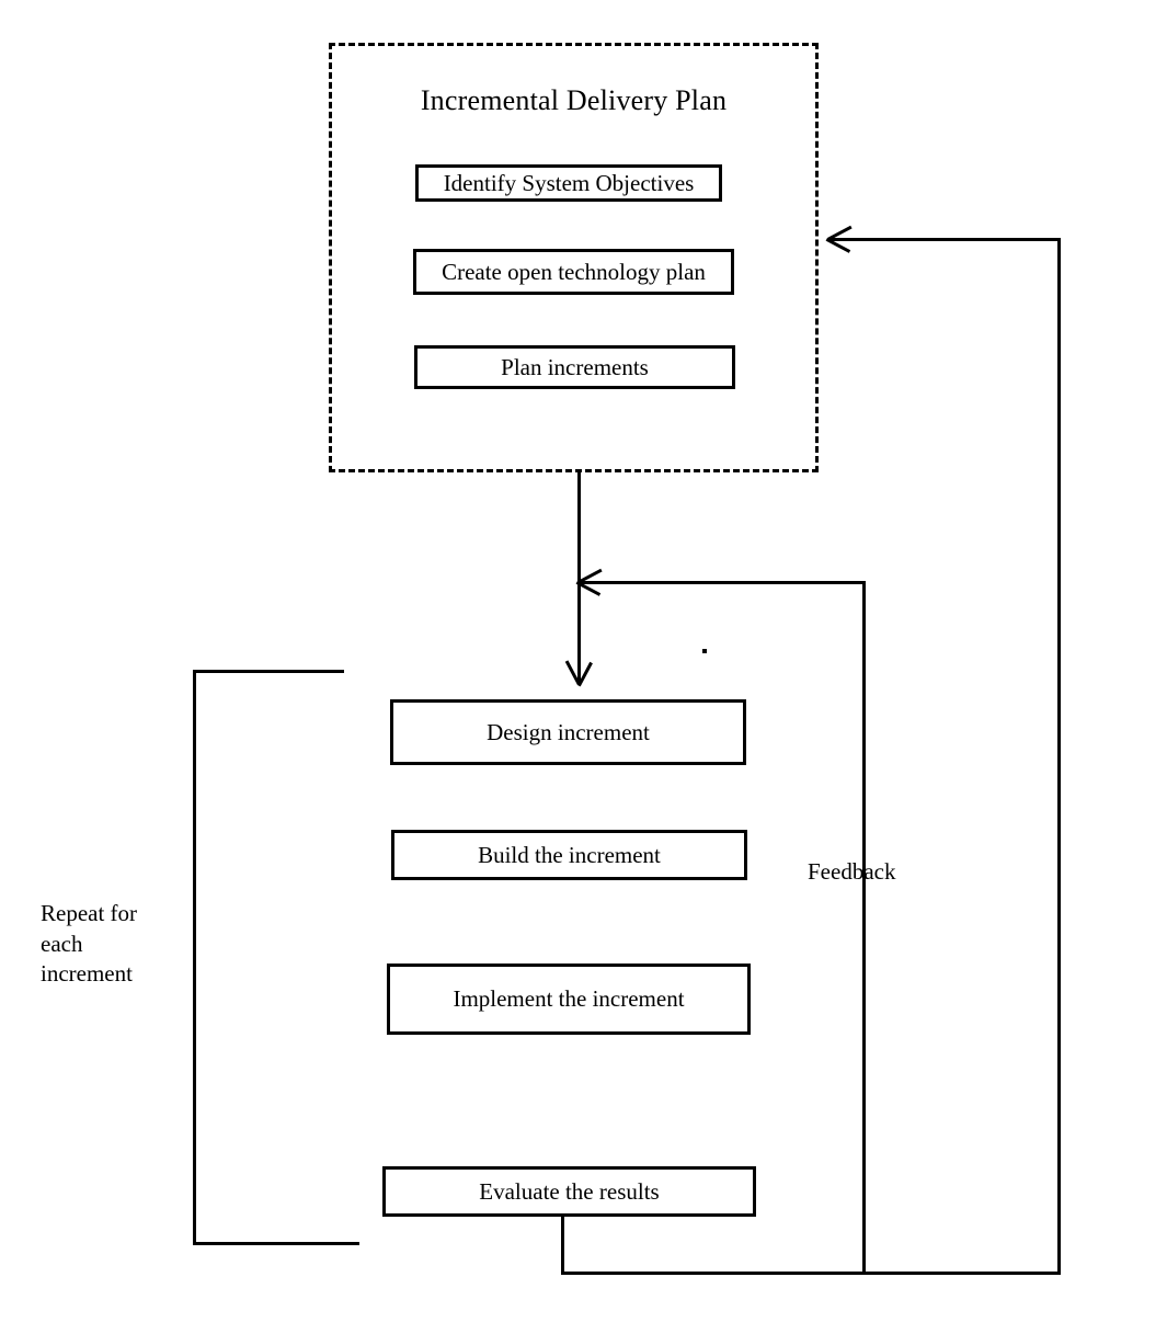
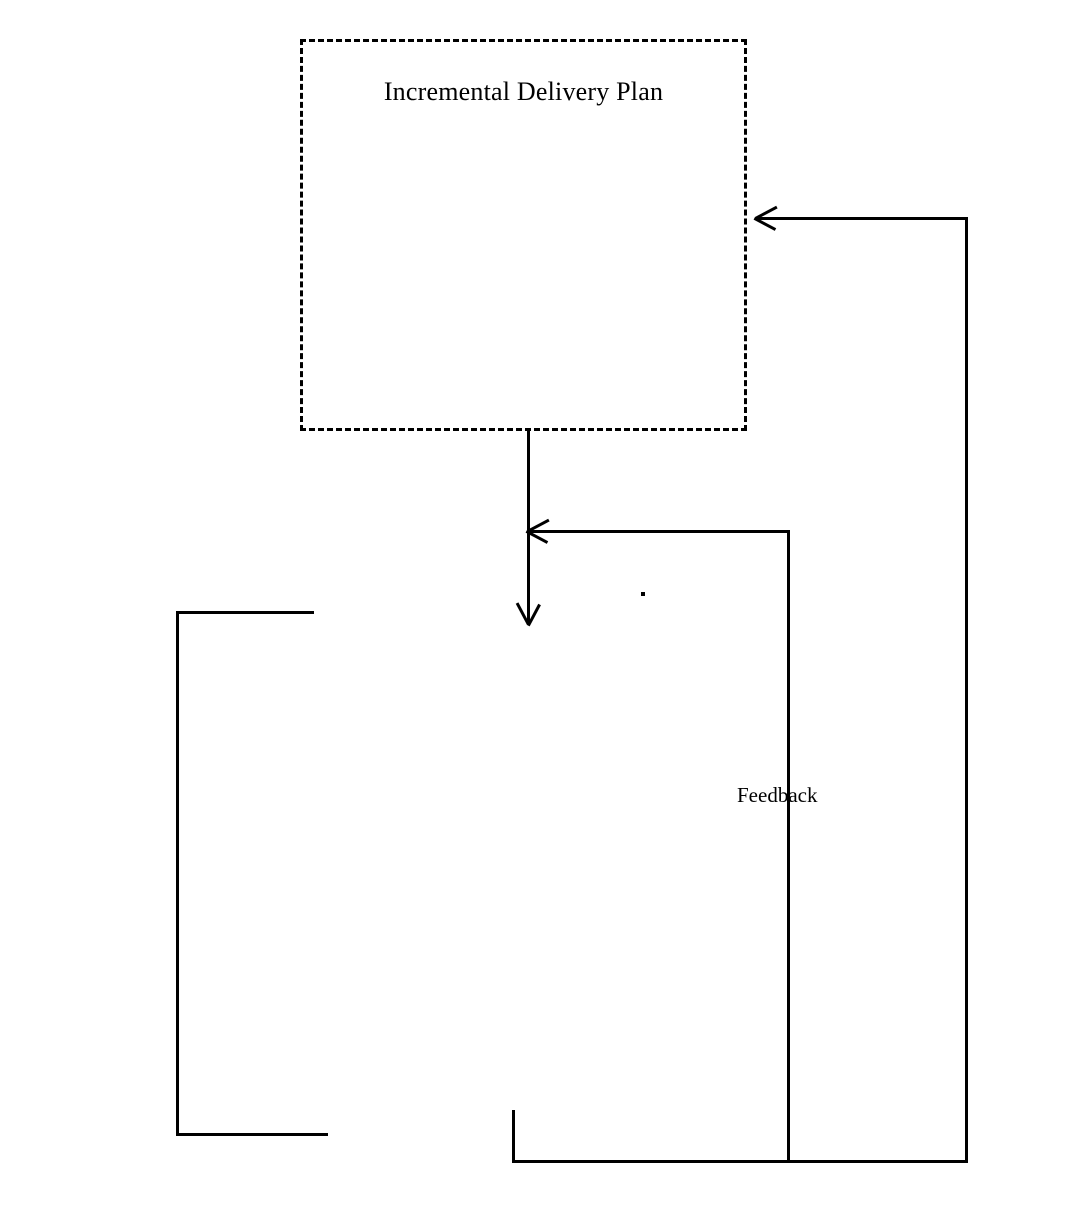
  Incremental Delivery Plan
- Identify System Objectives
- Create open technology plan
- Plan increments
- Design increment
- Build the increment
- Implement the increment
- Evaluate the results
- Repeat for
- each
- increment
  Feedback
